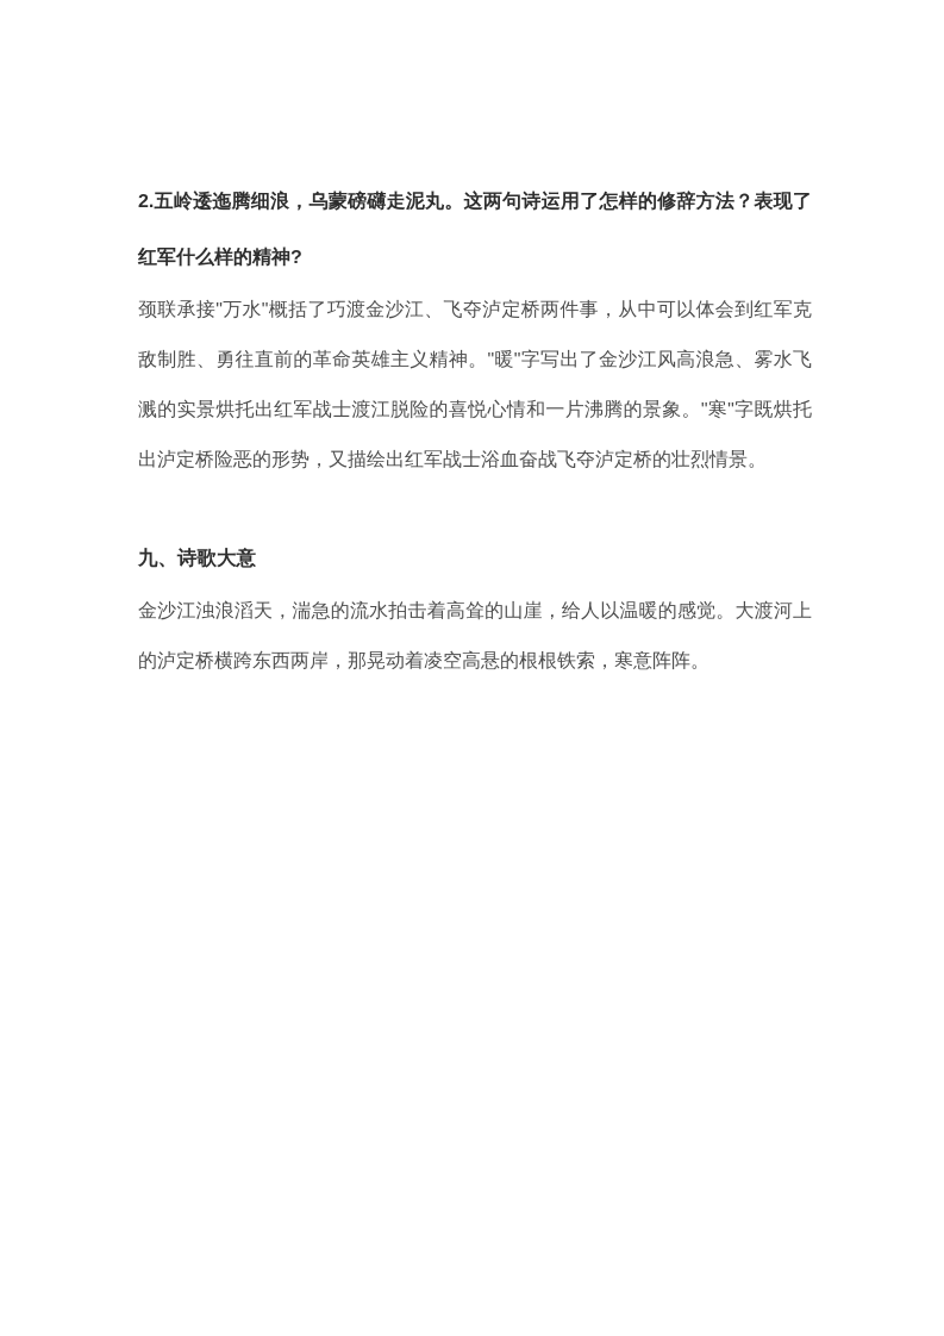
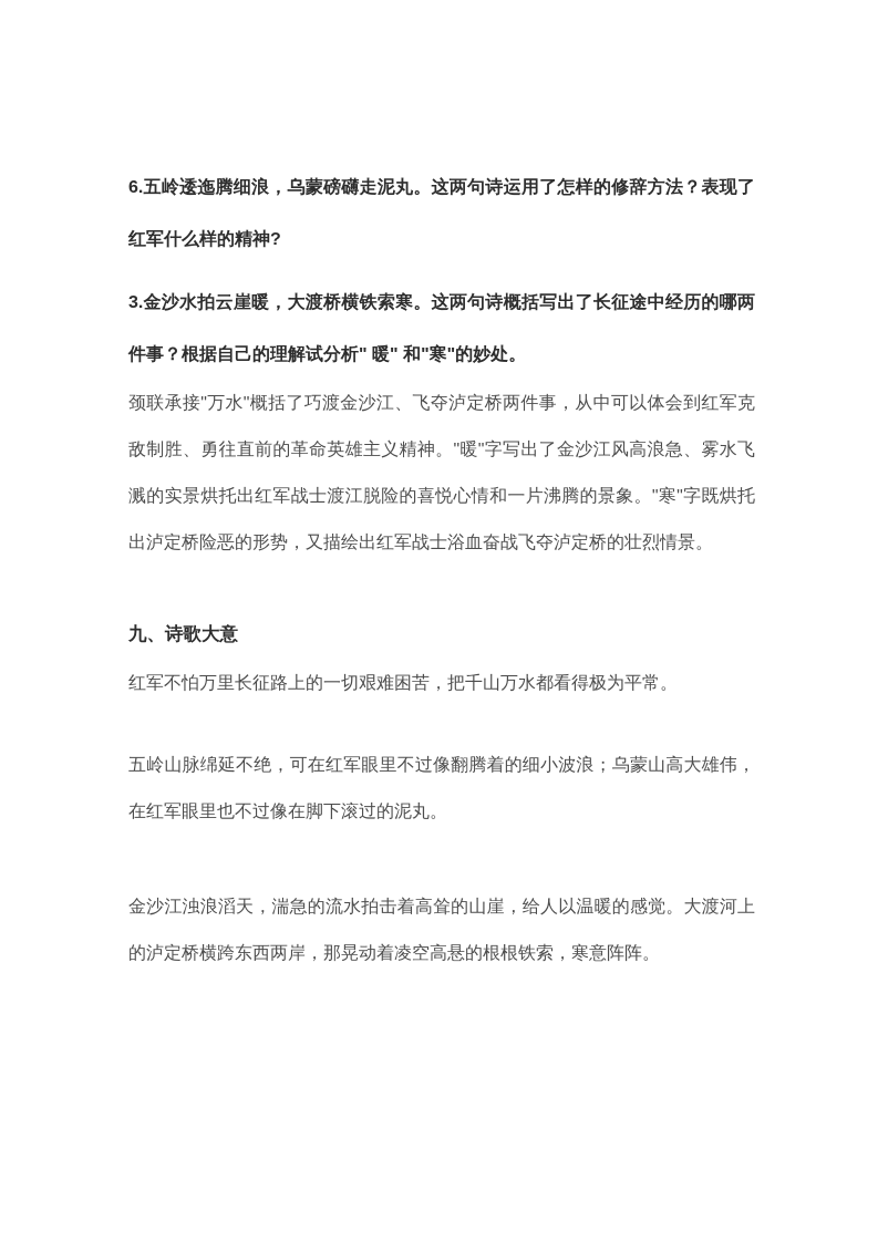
- 2.五岭逶迤腾细浪，乌蒙磅礴走泥丸。这两句诗运用了怎样的修辞方法？表现了红军什么样的精神?
+ 6.五岭逶迤腾细浪，乌蒙磅礴走泥丸。这两句诗运用了怎样的修辞方法？表现了红军什么样的精神?
+ 3.金沙水拍云崖暖，大渡桥横铁索寒。这两句诗概括写出了长征途中经历的哪两件事？根据自己的理解试分析" 暖" 和"寒"的妙处。
  颈联承接"万水"概括了巧渡金沙江、飞夺泸定桥两件事，从中可以体会到红军克敌制胜、勇往直前的革命英雄主义精神。"暖"字写出了金沙江风高浪急、雾水飞溅的实景烘托出红军战士渡江脱险的喜悦心情和一片沸腾的景象。"寒"字既烘托出泸定桥险恶的形势，又描绘出红军战士浴血奋战飞夺泸定桥的壮烈情景。
  九、诗歌大意
+ 红军不怕万里长征路上的一切艰难困苦，把千山万水都看得极为平常。
+ 五岭山脉绵延不绝，可在红军眼里不过像翻腾着的细小波浪；乌蒙山高大雄伟，在红军眼里也不过像在脚下滚过的泥丸。
  金沙江浊浪滔天，湍急的流水拍击着高耸的山崖，给人以温暖的感觉。大渡河上的泸定桥横跨东西两岸，那晃动着凌空高悬的根根铁索，寒意阵阵。
